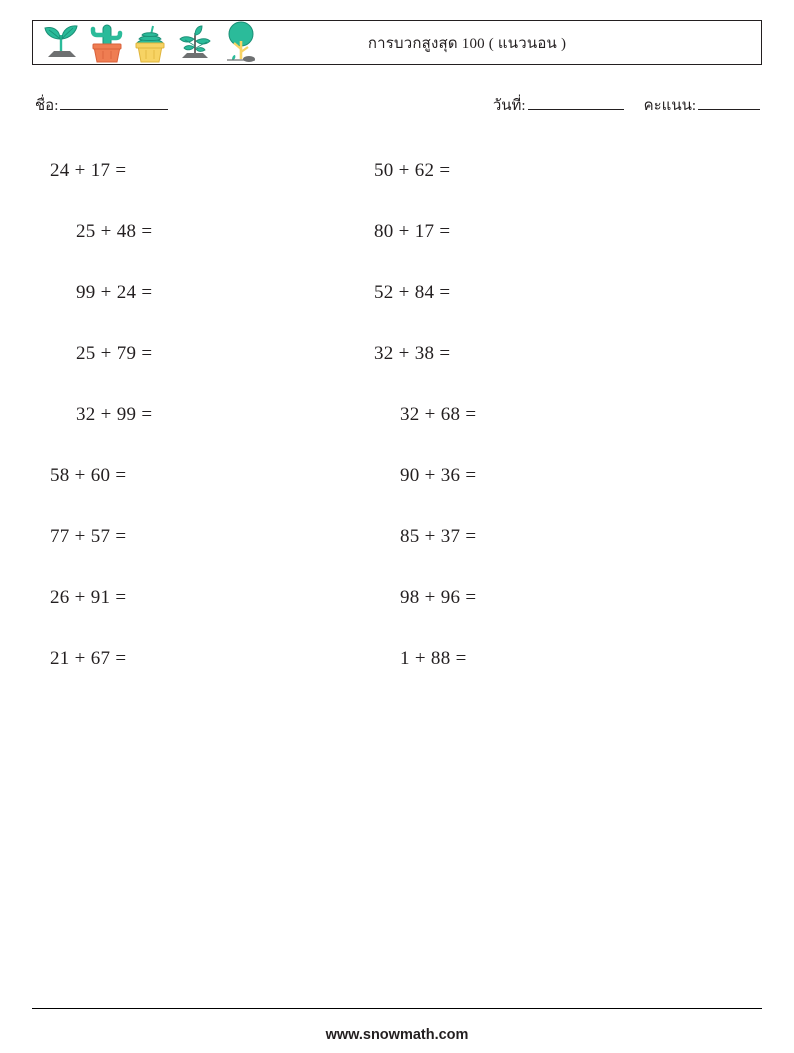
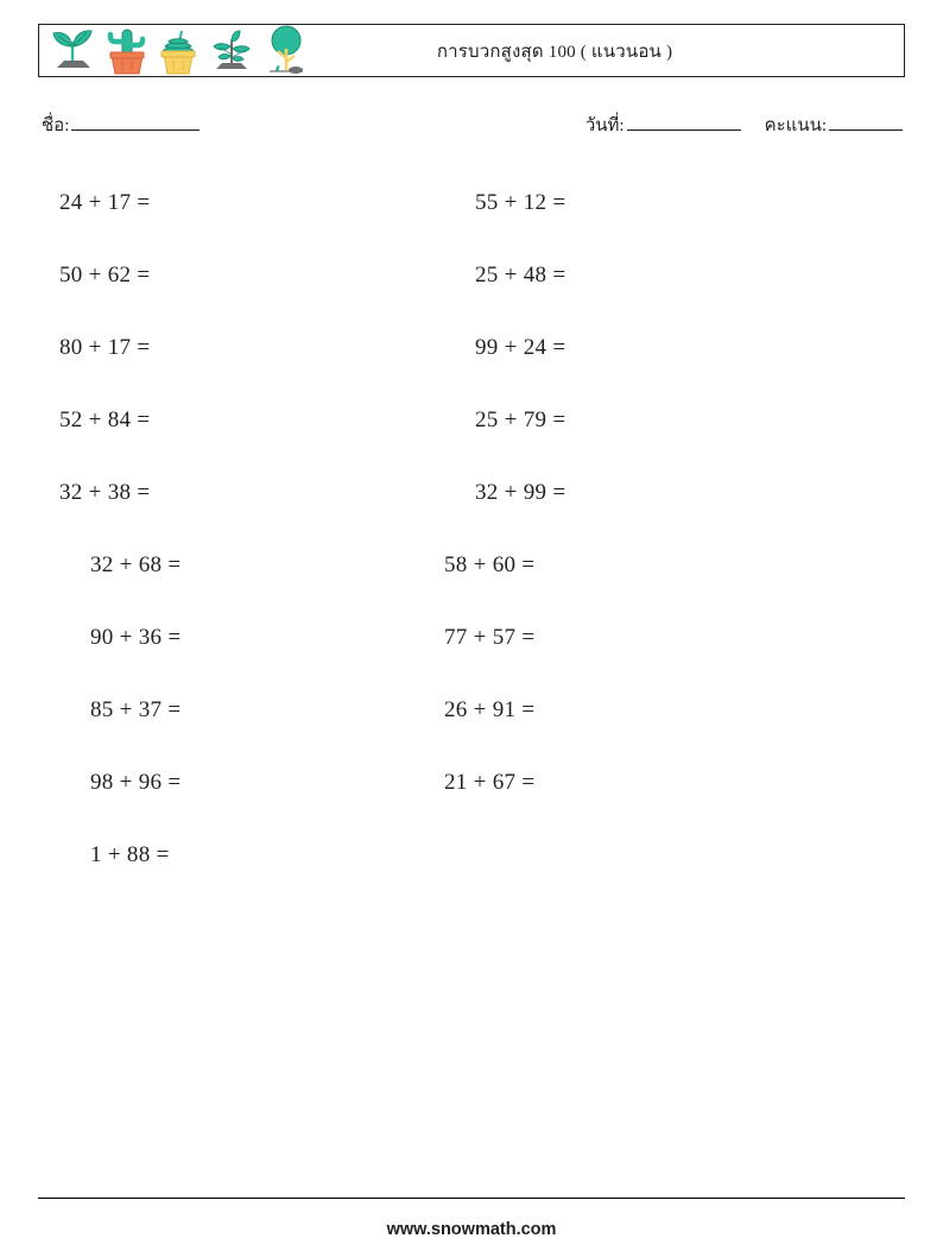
  การบวกสูงสุด 100 ( แนวนอน )
  ชื่อ:
  วันที่: คะแนน:
  24 + 17 =
+ 55 + 12 =
  50 + 62 =
  25 + 48 =
  80 + 17 =
  99 + 24 =
  52 + 84 =
  25 + 79 =
  32 + 38 =
  32 + 99 =
  32 + 68 =
  58 + 60 =
  90 + 36 =
  77 + 57 =
  85 + 37 =
  26 + 91 =
  98 + 96 =
  21 + 67 =
  1 + 88 =
  www.snowmath.com
